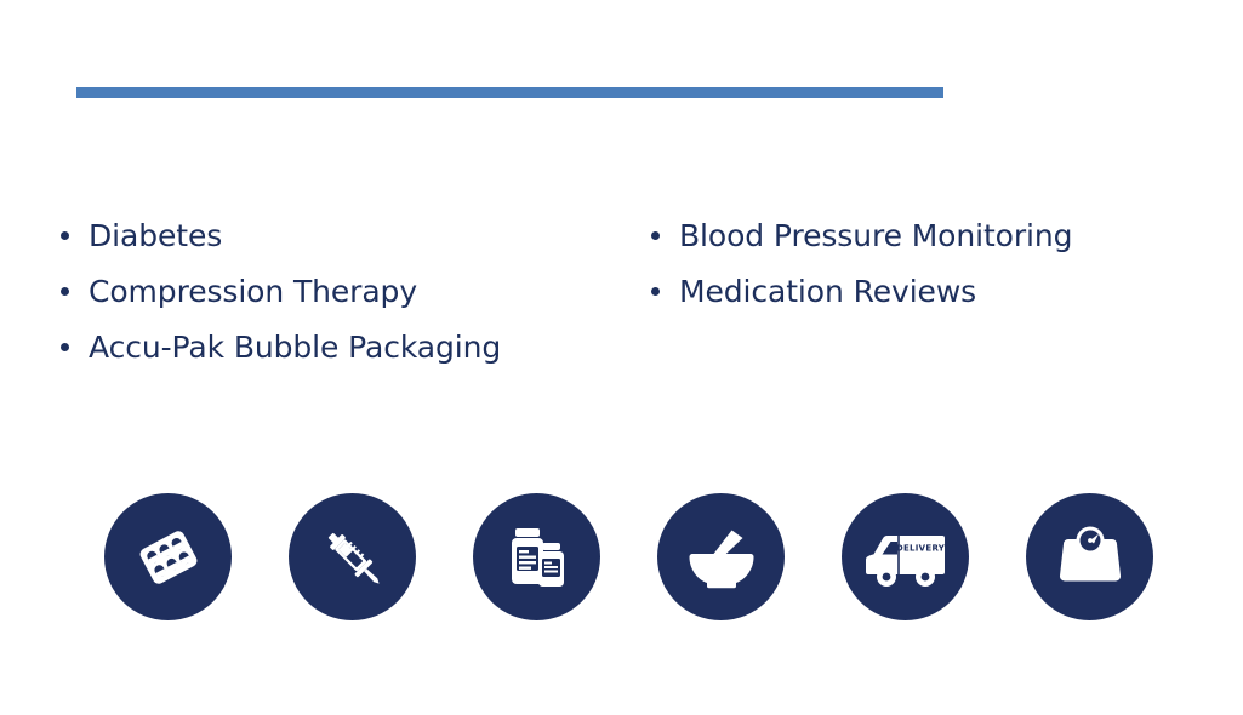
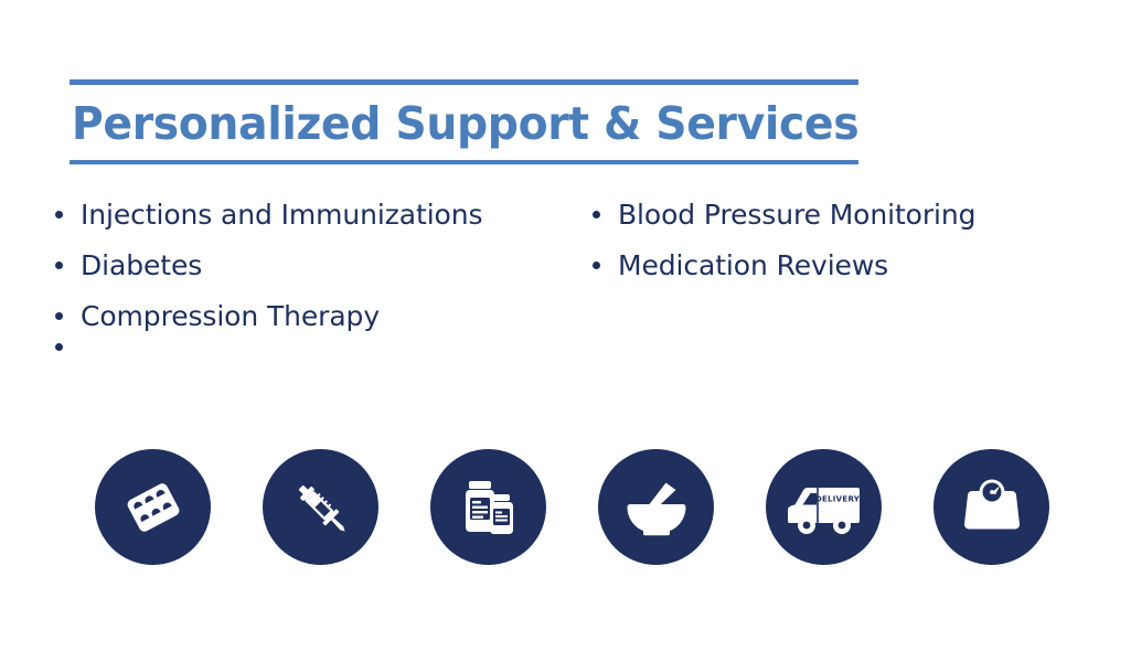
+ Personalized Support & Services
+ Injections and Immunizations
  Diabetes
  Compression Therapy
- Accu-Pak Bubble Packaging
  Blood Pressure Monitoring
  Medication Reviews
  DELIVERY
